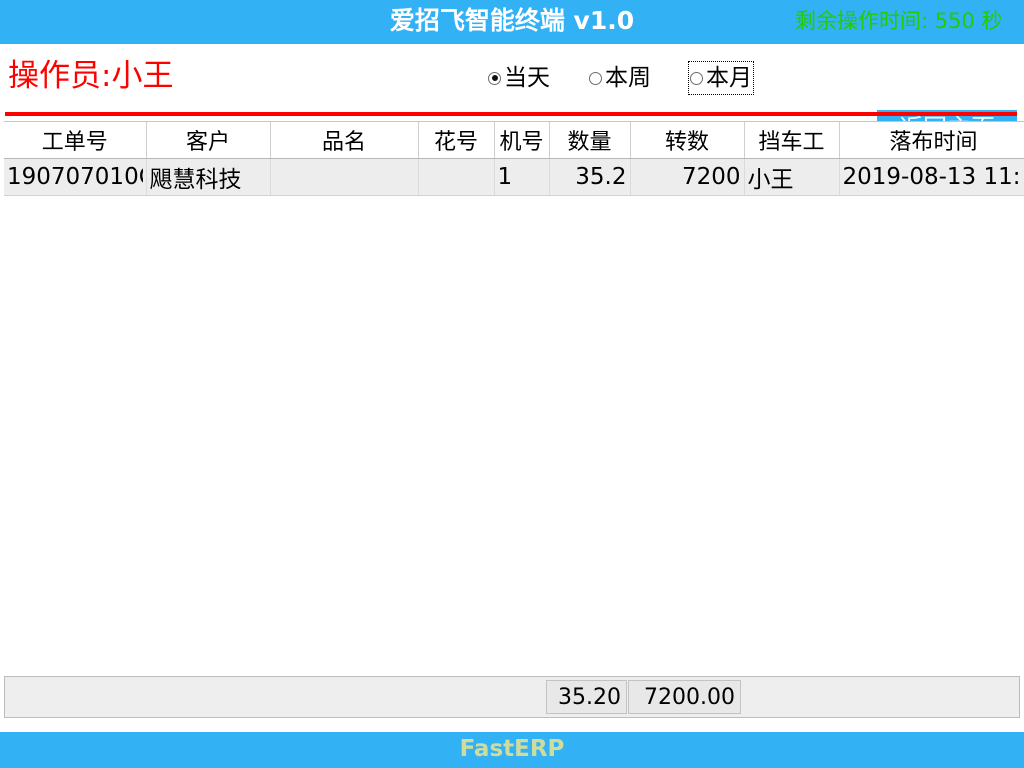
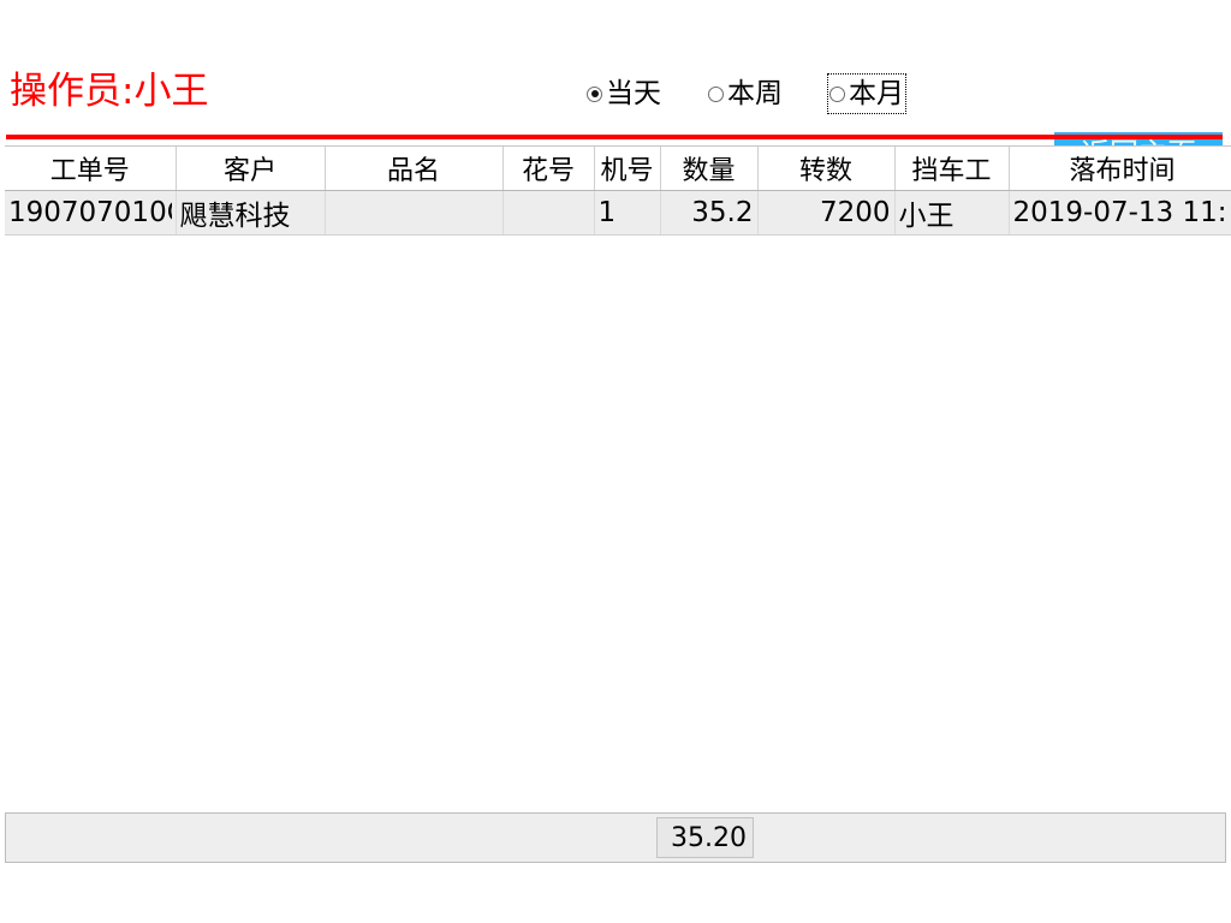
- 爱招飞智能终端 v1.0
- 剩余操作时间: 550 秒
  操作员:小王
  当天
  本周
  本月
  工单号	客户	品名	花号	机号	数量	转数	挡车工	落布时间
- 190707010	飓慧科技			1	35.2	7200	小王	2019-08-13 11:
+ 190707010	飓慧科技			1	35.2	7200	小王	2019-07-13 11:
  35.20
- 7200.00
- FastERP
